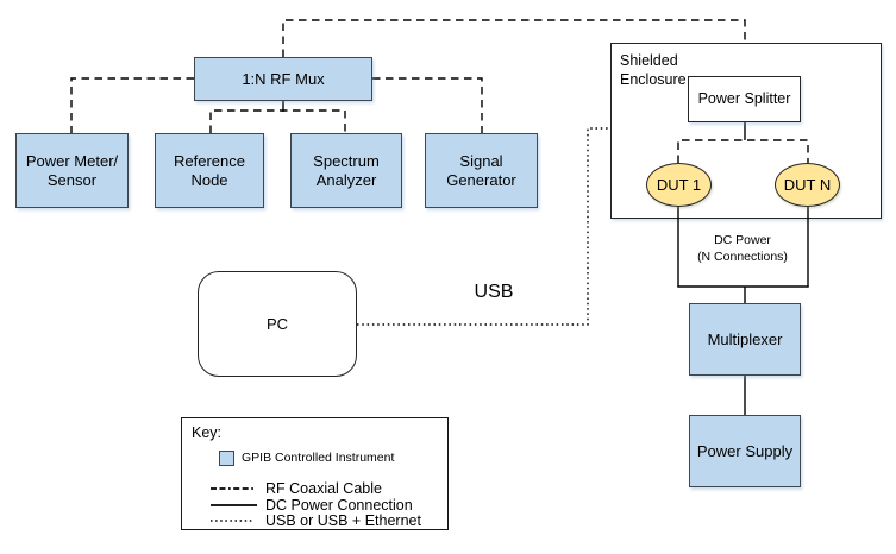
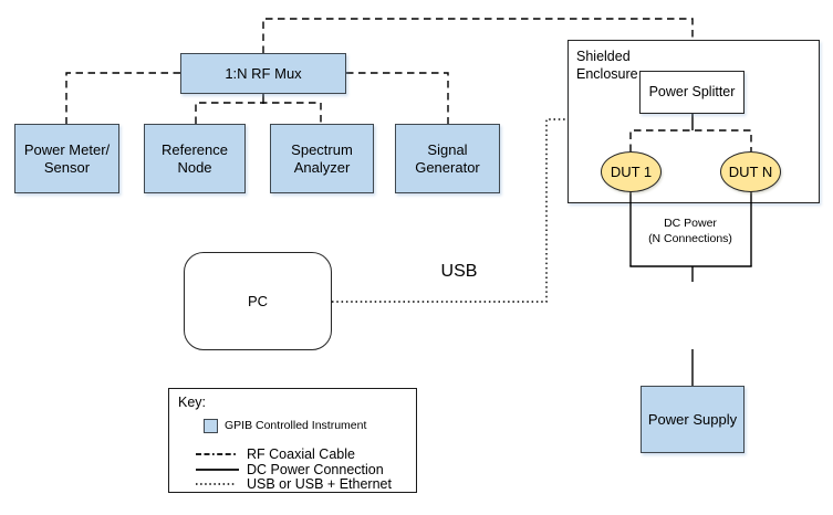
  Shielded
  Enclosure
  1:N RF Mux
  Power Meter/
  Sensor
  Reference
  Node
  Spectrum
  Analyzer
  Signal
  Generator
  Power Splitter
  DUT 1
  DUT N
  PC
- Multiplexer
  Power Supply
  USB
  DC Power
  (N Connections)
  Key:
  GPIB Controlled Instrument
  RF Coaxial Cable
  DC Power Connection
  USB or USB + Ethernet
